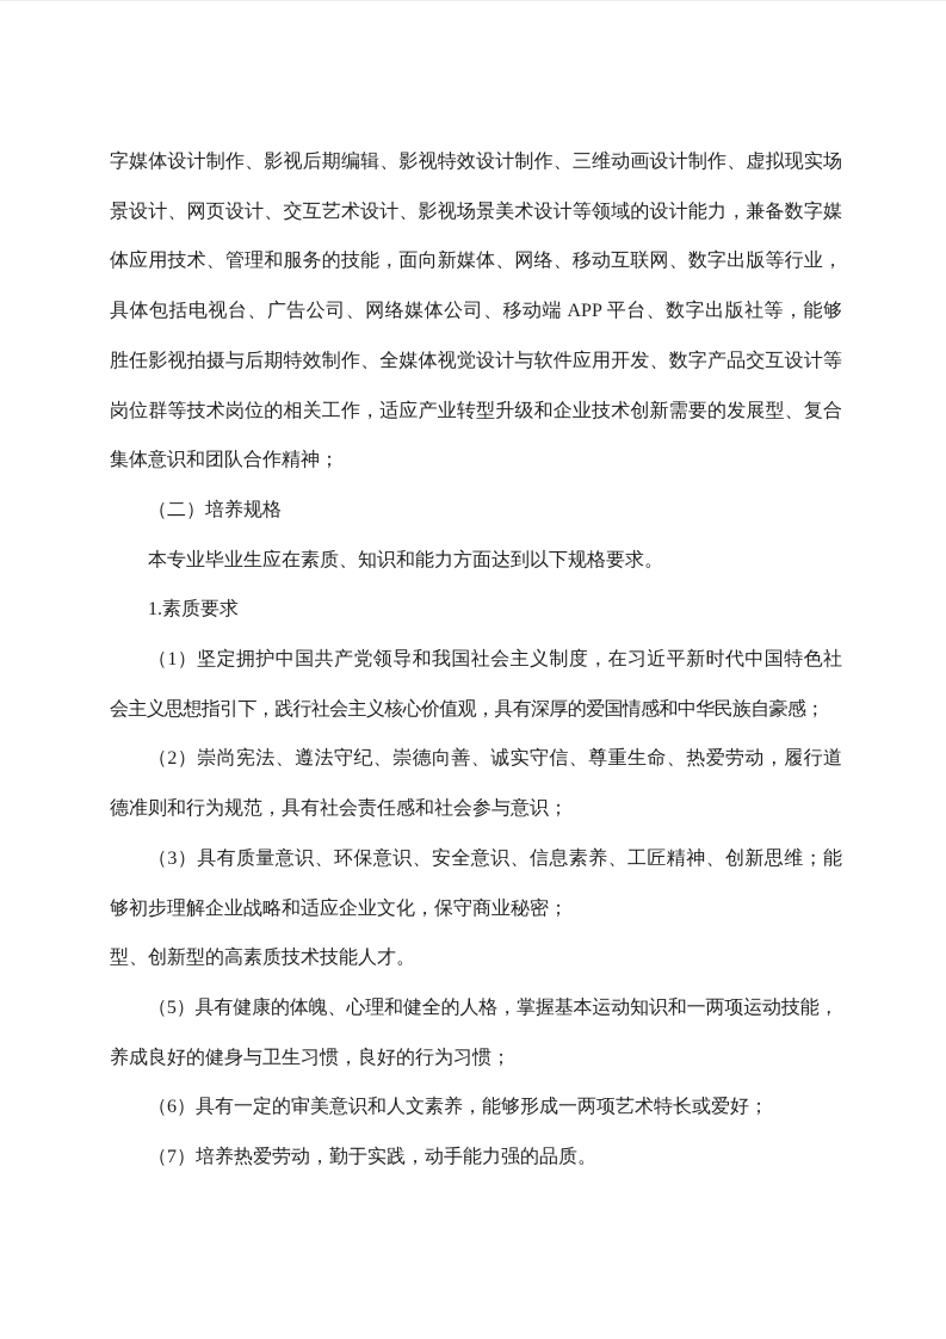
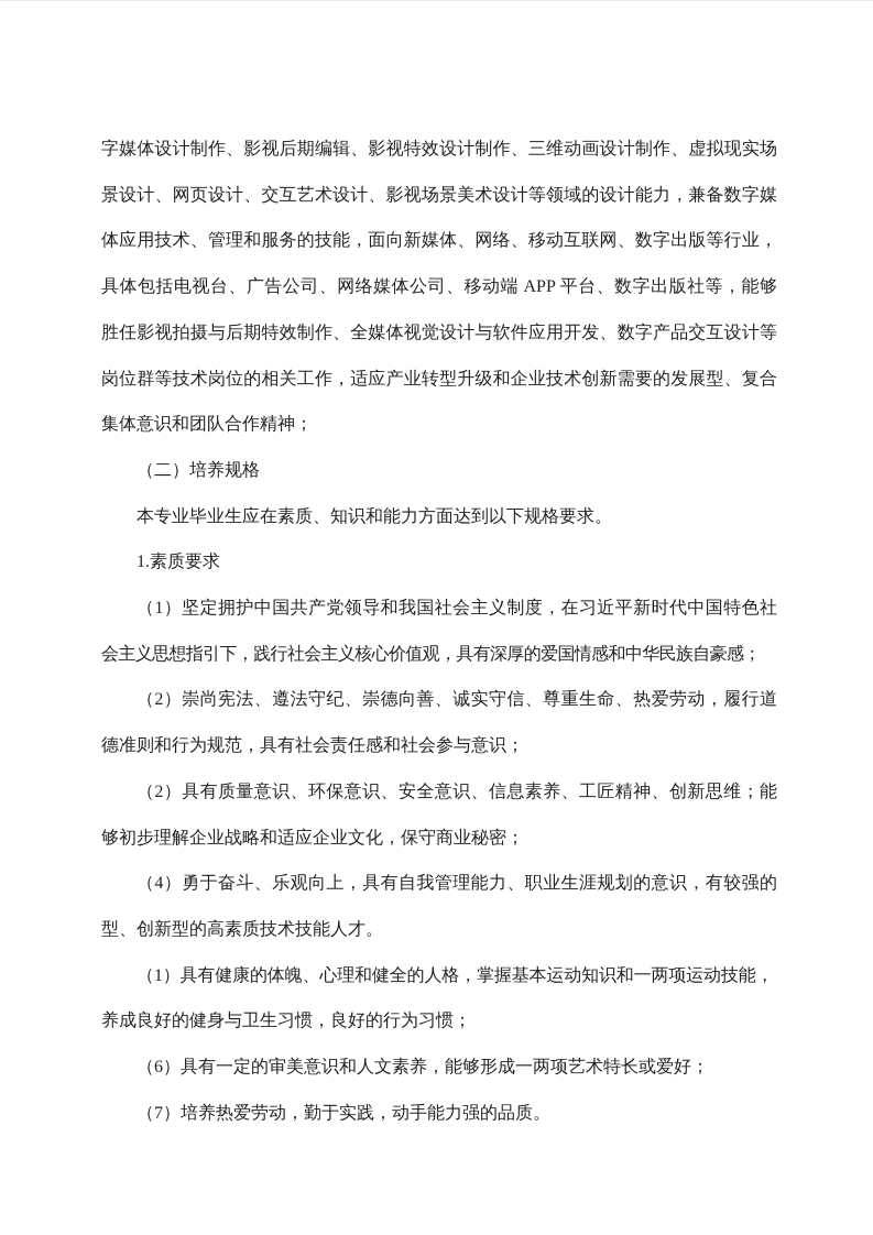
  字媒体设计制作、影视后期编辑、影视特效设计制作、三维动画设计制作、虚拟现实场
  景设计、网页设计、交互艺术设计、影视场景美术设计等领域的设计能力，兼备数字媒
  体应用技术、管理和服务的技能，面向新媒体、网络、移动互联网、数字出版等行业，
  具体包括电视台、广告公司、网络媒体公司、移动端 APP 平台、数字出版社等，能够
  胜任影视拍摄与后期特效制作、全媒体视觉设计与软件应用开发、数字产品交互设计等
  岗位群等技术岗位的相关工作，适应产业转型升级和企业技术创新需要的发展型、复合
  集体意识和团队合作精神；
  （二）培养规格
  本专业毕业生应在素质、知识和能力方面达到以下规格要求。
  1.素质要求
  （1）坚定拥护中国共产党领导和我国社会主义制度，在习近平新时代中国特色社
  会主义思想指引下，践行社会主义核心价值观，具有深厚的爱国情感和中华民族自豪感；
  （2）崇尚宪法、遵法守纪、崇德向善、诚实守信、尊重生命、热爱劳动，履行道
  德准则和行为规范，具有社会责任感和社会参与意识；
- （3）具有质量意识、环保意识、安全意识、信息素养、工匠精神、创新思维；能
+ （2）具有质量意识、环保意识、安全意识、信息素养、工匠精神、创新思维；能
  够初步理解企业战略和适应企业文化，保守商业秘密；
+ （4）勇于奋斗、乐观向上，具有自我管理能力、职业生涯规划的意识，有较强的
  型、创新型的高素质技术技能人才。
- （5）具有健康的体魄、心理和健全的人格，掌握基本运动知识和一两项运动技能，
+ （1）具有健康的体魄、心理和健全的人格，掌握基本运动知识和一两项运动技能，
  养成良好的健身与卫生习惯，良好的行为习惯；
  （6）具有一定的审美意识和人文素养，能够形成一两项艺术特长或爱好；
  （7）培养热爱劳动，勤于实践，动手能力强的品质。
